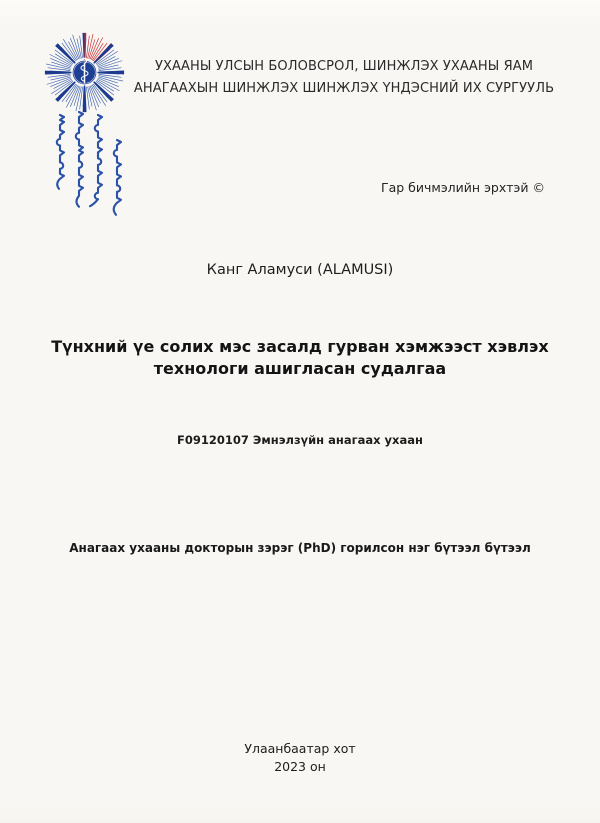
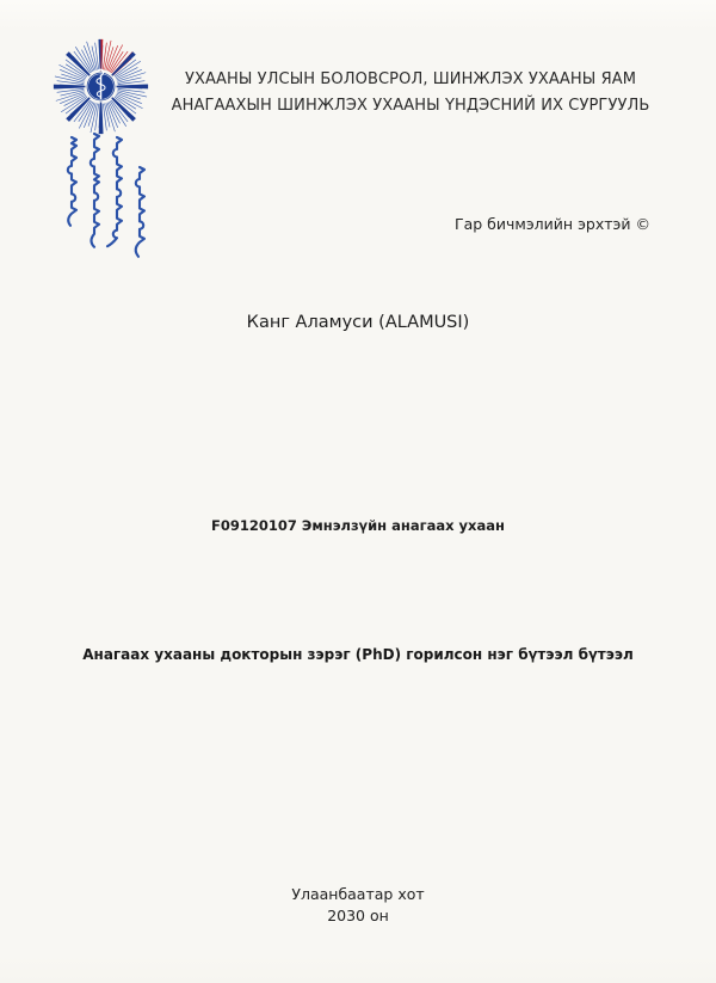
  УХААНЫ УЛСЫН БОЛОВСРОЛ, ШИНЖЛЭХ УХААНЫ ЯАМ
- АНАГААХЫН ШИНЖЛЭХ ШИНЖЛЭХ ҮНДЭСНИЙ ИХ СУРГУУЛЬ
+ АНАГААХЫН ШИНЖЛЭХ УХААНЫ ҮНДЭСНИЙ ИХ СУРГУУЛЬ
  Гар бичмэлийн эрхтэй ©
  Канг Аламуси (ALAMUSI)
- Түнхний үе солих мэс засалд гурван хэмжээст хэвлэх
- технологи ашигласан судалгаа
  F09120107 Эмнэлзүйн анагаах ухаан
  Анагаах ухааны докторын зэрэг (PhD) горилсон нэг бүтээл бүтээл
  Улаанбаатар хот
- 2023 он
+ 2030 он
